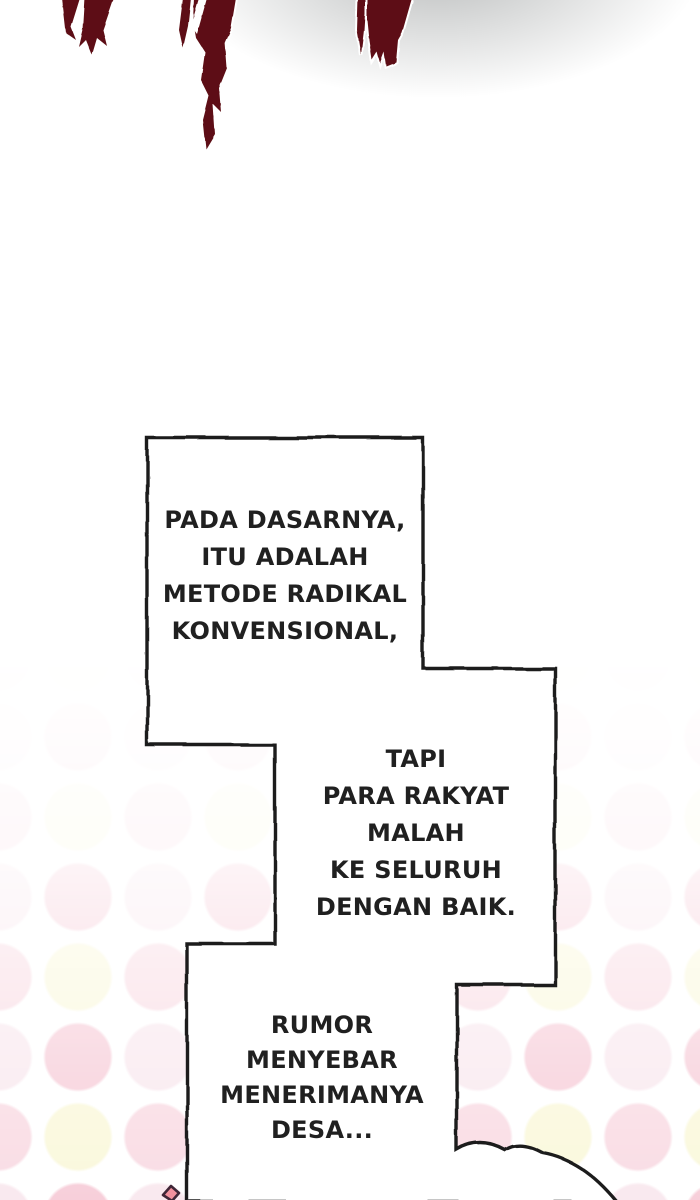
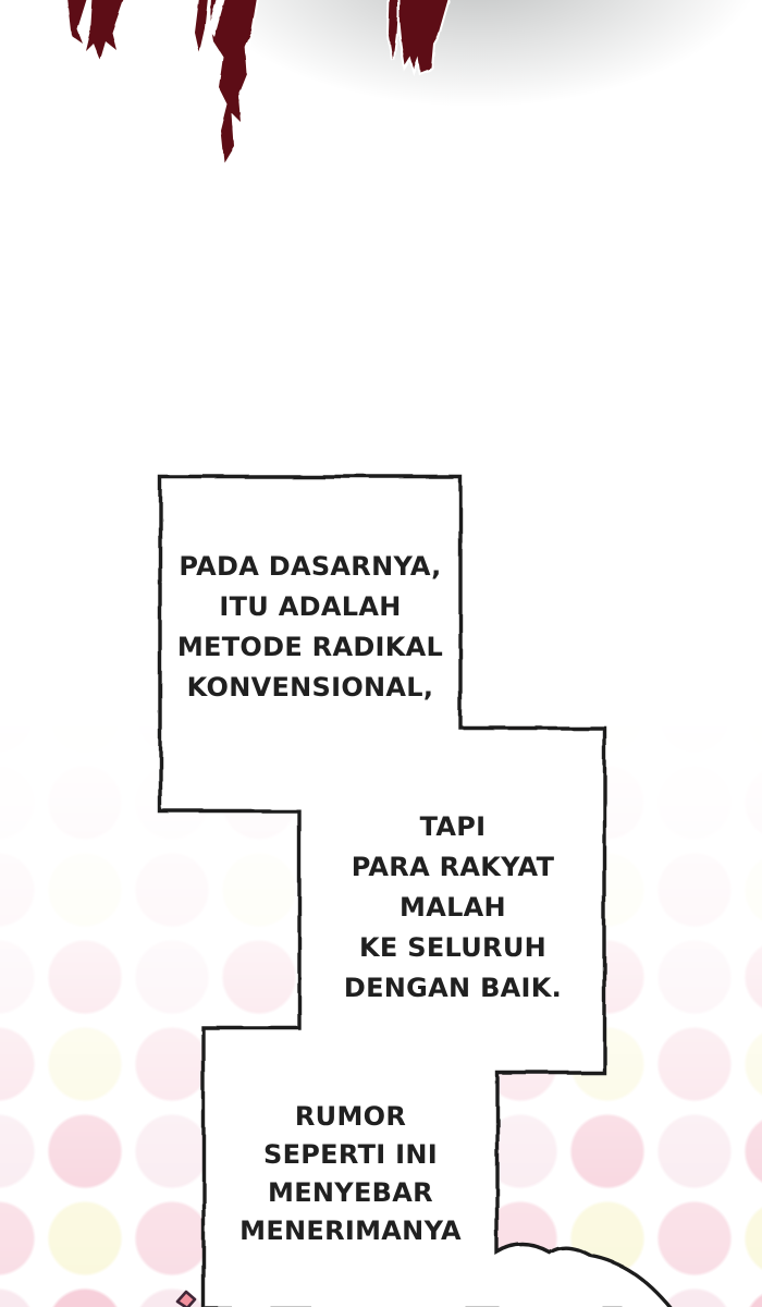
  PADA DASARNYA,
  ITU ADALAH
  METODE RADIKAL
  KONVENSIONAL,
  TAPI
  PARA RAKYAT
  MALAH
  KE SELURUH
  DENGAN BAIK.
  RUMOR
+ SEPERTI INI
  MENYEBAR
  MENERIMANYA
- DESA...
